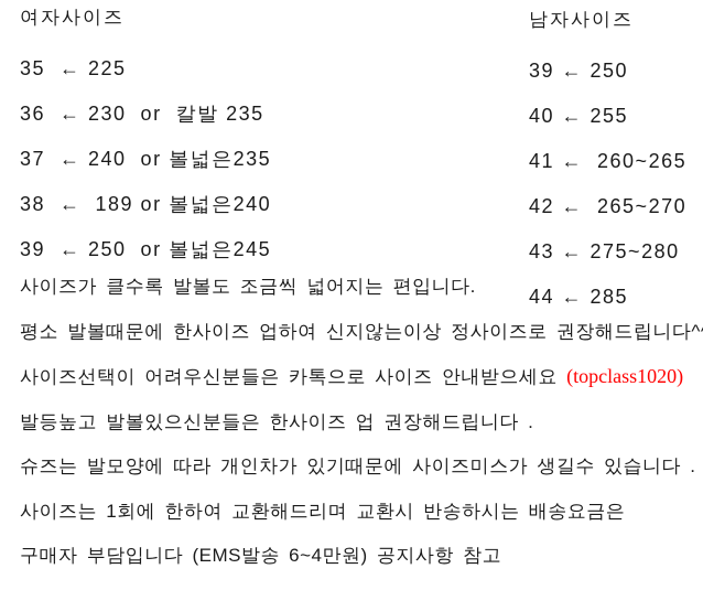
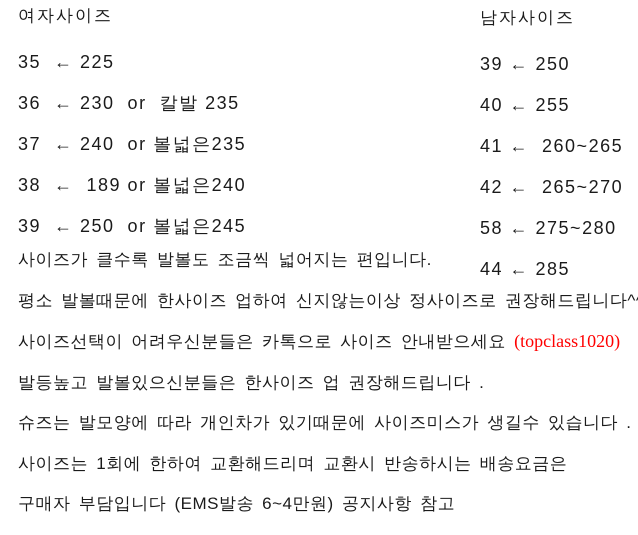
  여자사이즈
  35 ← 225
  36 ← 230 or 칼발 235
  37 ← 240 or 볼넓은235
  38 ← 189 or 볼넓은240
  39 ← 250 or 볼넓은245
  남자사이즈
  39 ← 250
  40 ← 255
  41 ← 260~265
  42 ← 265~270
- 43 ← 275~280
+ 58 ← 275~280
  44 ← 285
  사이즈가 클수록 발볼도 조금씩 넓어지는 편입니다.
  평소 발볼때문에 한사이즈 업하여 신지않는이상 정사이즈로 권장해드립니다^
  사이즈선택이 어려우신분들은 카톡으로 사이즈 안내받으세요 (topclass1020)
  발등높고 발볼있으신분들은 한사이즈 업 권장해드립니다 .
  슈즈는 발모양에 따라 개인차가 있기때문에 사이즈미스가 생길수 있습니다 .
  사이즈는 1회에 한하여 교환해드리며 교환시 반송하시는 배송요금은
  구매자 부담입니다 (EMS발송 6~4만원) 공지사항 참고
